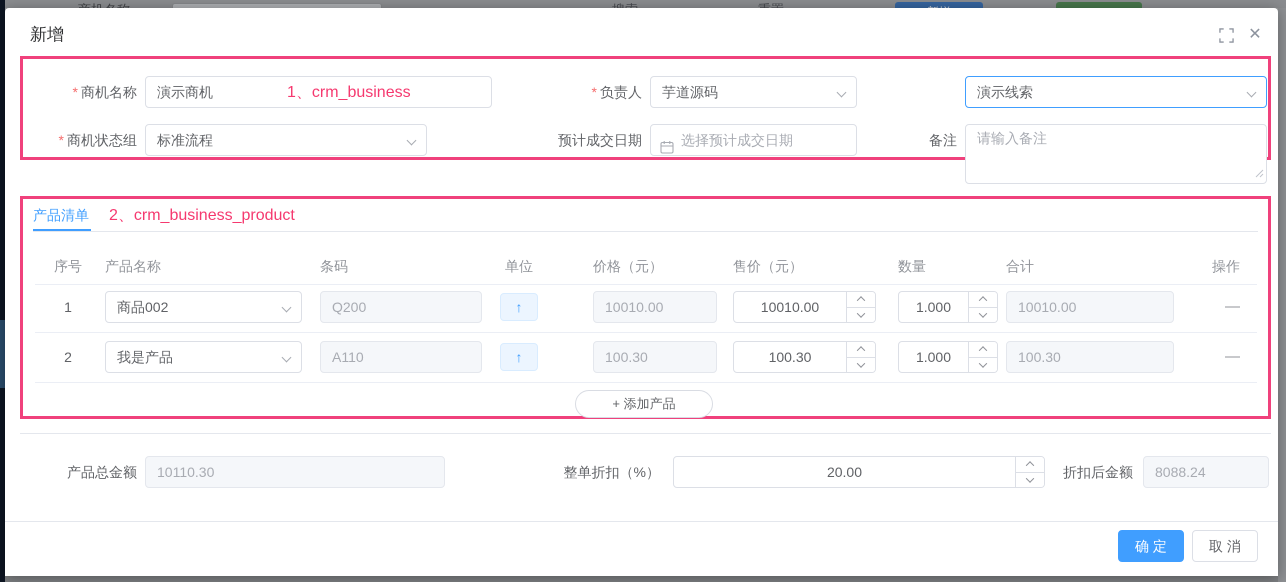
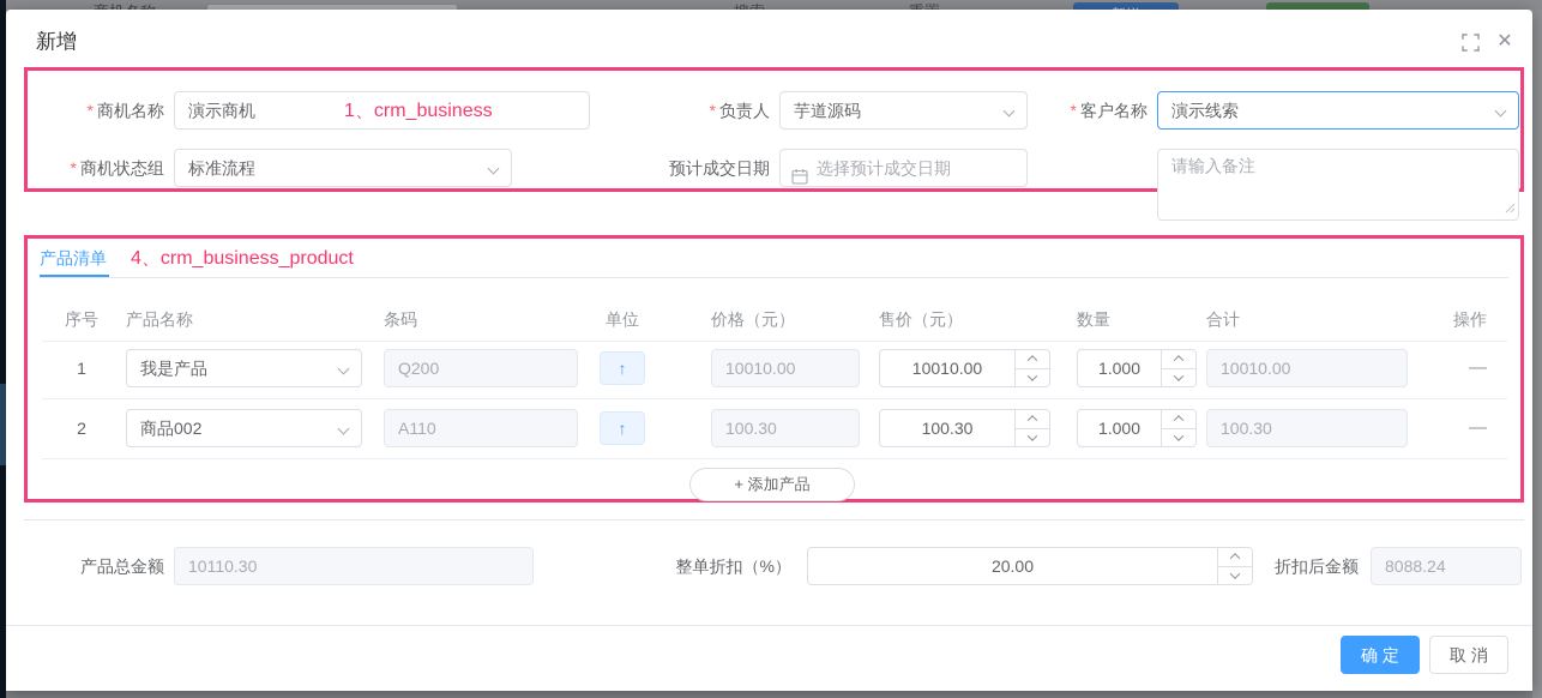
  新增
  ✕
  1、crm_business
  * 商机名称
  演示商机
  * 负责人
  芋道源码
+ * 客户名称
  演示线索
  * 商机状态组
  标准流程
  预计成交日期
  选择预计成交日期
- 备注
  请输入备注
- 2、crm_business_product
+ 4、crm_business_product
  产品清单
  序号
  产品名称
  条码
  单位
  价格（元）
  售价（元）
  数量
  合计
  操作
  1
- 商品002
+ 我是产品
  Q200
  ↑
  10010.00
  10010.00
  1.000
  10010.00
  —
  2
- 我是产品
+ 商品002
  A110
  ↑
  100.30
  100.30
  1.000
  100.30
  —
  + 添加产品
  产品总金额
  10110.30
  整单折扣（%）
  20.00
  折扣后金额
  8088.24
  确 定
  取 消
